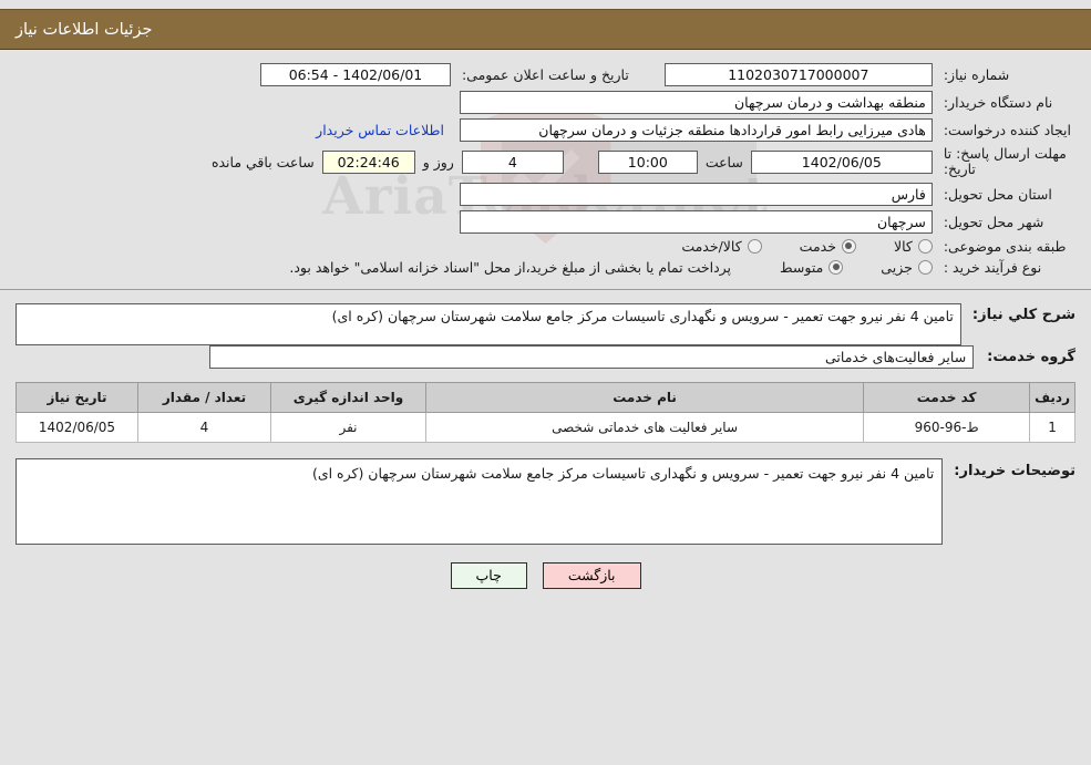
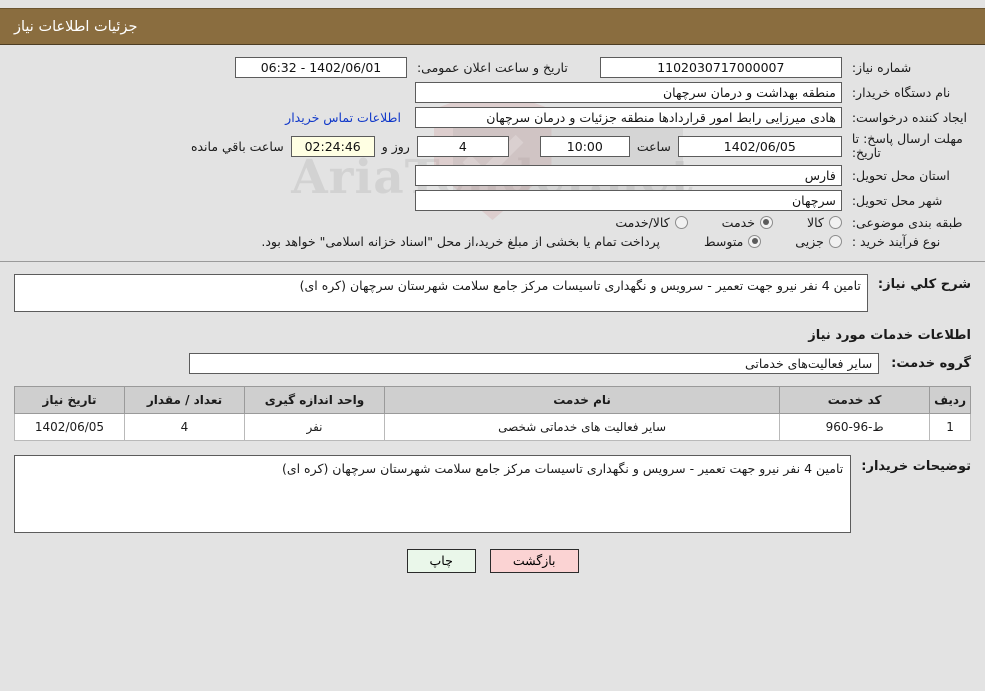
  جزئیات اطلاعات نیاز
- شماره نیاز:	1102030717000007	تاریخ و ساعت اعلان عمومی:	1402/06/01 - 06:54
+ شماره نیاز:	1102030717000007	تاریخ و ساعت اعلان عمومی:	1402/06/01 - 06:32
  نام دستگاه خریدار:	منطقه بهداشت و درمان سرچهان
  ایجاد کننده درخواست:	هادی میرزایی رابط امور قراردادها منطقه جزئیات و درمان سرچهان	اطلاعات تماس خریدار
  مهلت ارسال پاسخ: تا تاریخ:	1402/06/05 ساعت 10:00 4 روز و 02:24:46 ساعت باقي مانده
  استان محل تحویل:	فارس
  شهر محل تحویل:	سرچهان
  طبقه بندی موضوعی:	کالا خدمت کالا/خدمت
  نوع فرآیند خرید :	جزیی متوسط پرداخت تمام یا بخشی از مبلغ خرید،از محل "اسناد خزانه اسلامی" خواهد بود.
  شرح کلي نیاز:
  تامین 4 نفر نیرو جهت تعمیر - سرویس و نگهداری تاسیسات مرکز جامع سلامت شهرستان سرچهان (کره ای)
+ اطلاعات خدمات مورد نیاز
  گروه خدمت:
  سایر فعالیت‌های خدماتی
  ردیف	کد خدمت	نام خدمت	واحد اندازه گیری	تعداد / مقدار	تاریخ نیاز
  1	ط-96-960	سایر فعالیت های خدماتی شخصی	نفر	4	1402/06/05
  توضیحات خریدار:
  تامین 4 نفر نیرو جهت تعمیر - سرویس و نگهداری تاسیسات مرکز جامع سلامت شهرستان سرچهان (کره ای)
  بازگشت
  چاپ
